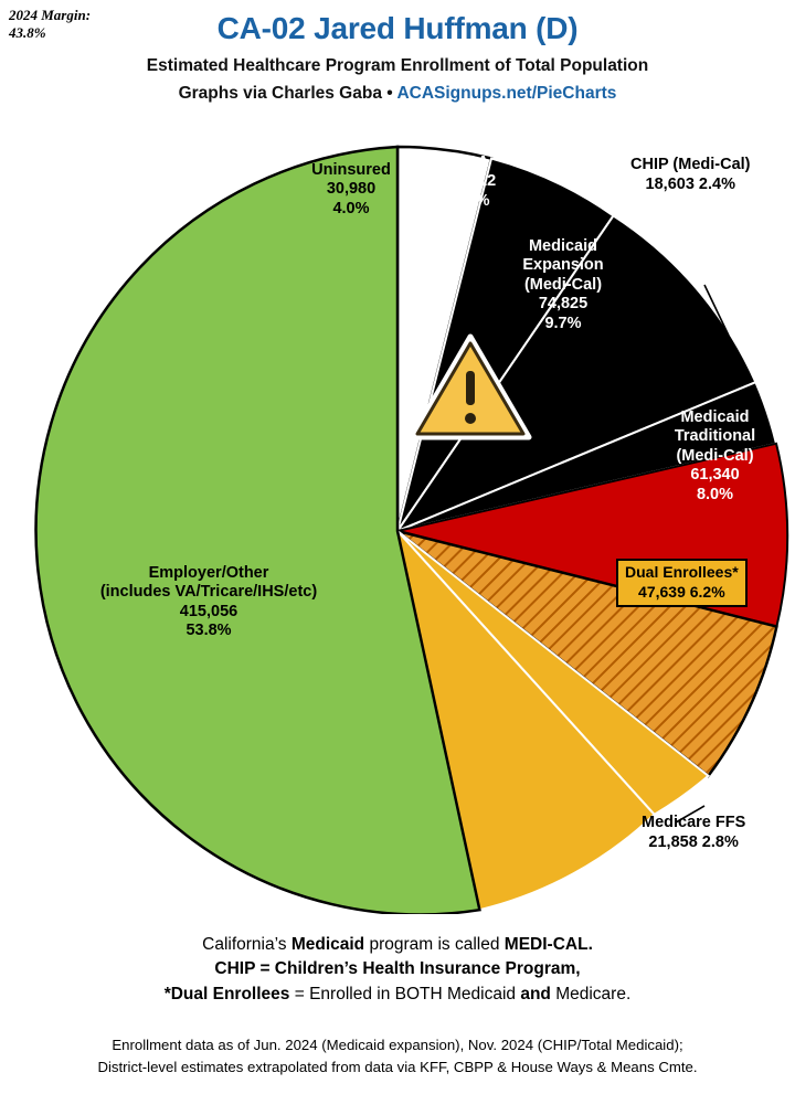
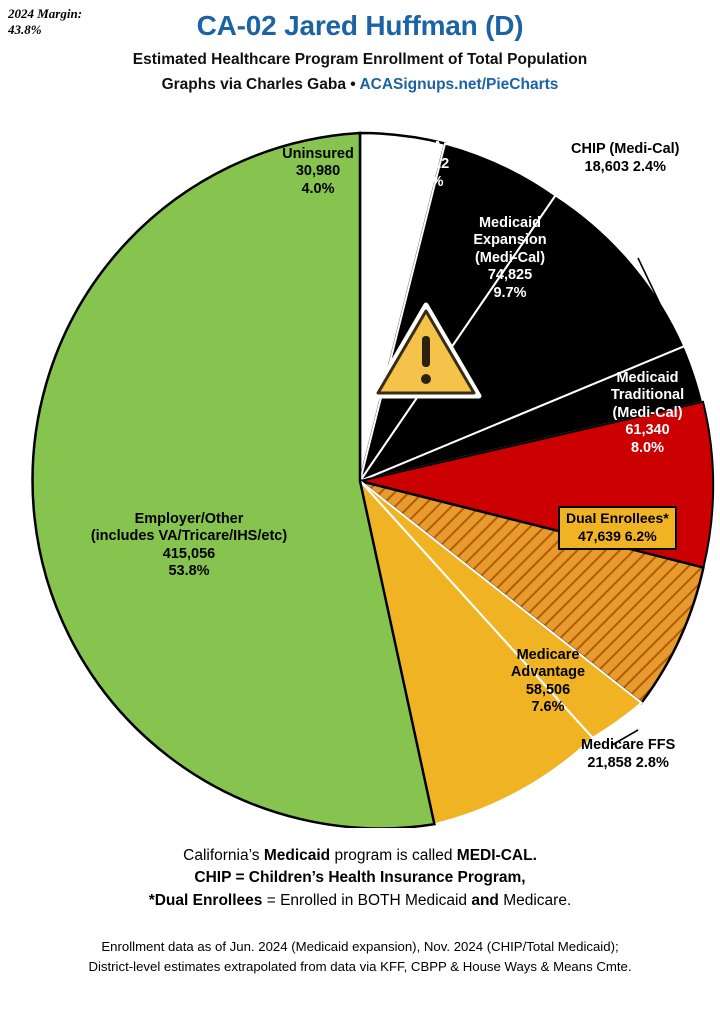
  2024 Margin:
  43.8%
  CA-02 Jared Huffman (D)
  Estimated Healthcare Program Enrollment of Total Population
  Graphs via Charles Gaba • ACASignups.net/PieCharts
  Uninsured
  30,980
  4.0%
  ACA
  42,612
  5.5%
  Medicaid
  Expansion
  (Medi-Cal)
  74,825
  9.7%
  CHIP (Medi-Cal)
  18,603 2.4%
  Medicaid
  Traditional
  (Medi-Cal)
  61,340
  8.0%
  Dual Enrollees*
  47,639 6.2%
  Medicare FFS
  21,858 2.8%
+ Medicare
+ Advantage
+ 58,506
+ 7.6%
  Employer/Other
  (includes VA/Tricare/IHS/etc)
  415,056
  53.8%
  California’s Medicaid program is called MEDI-CAL.
  CHIP = Children’s Health Insurance Program,
  *Dual Enrollees = Enrolled in BOTH Medicaid and Medicare.
  Enrollment data as of Jun. 2024 (Medicaid expansion), Nov. 2024 (CHIP/Total Medicaid);
  District-level estimates extrapolated from data via KFF, CBPP & House Ways & Means Cmte.
